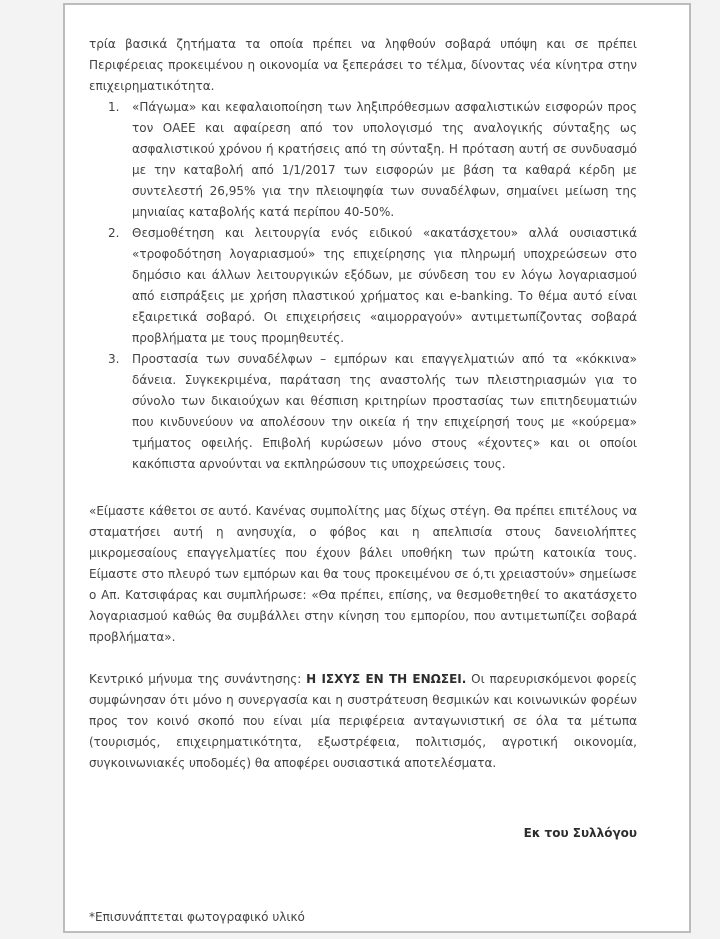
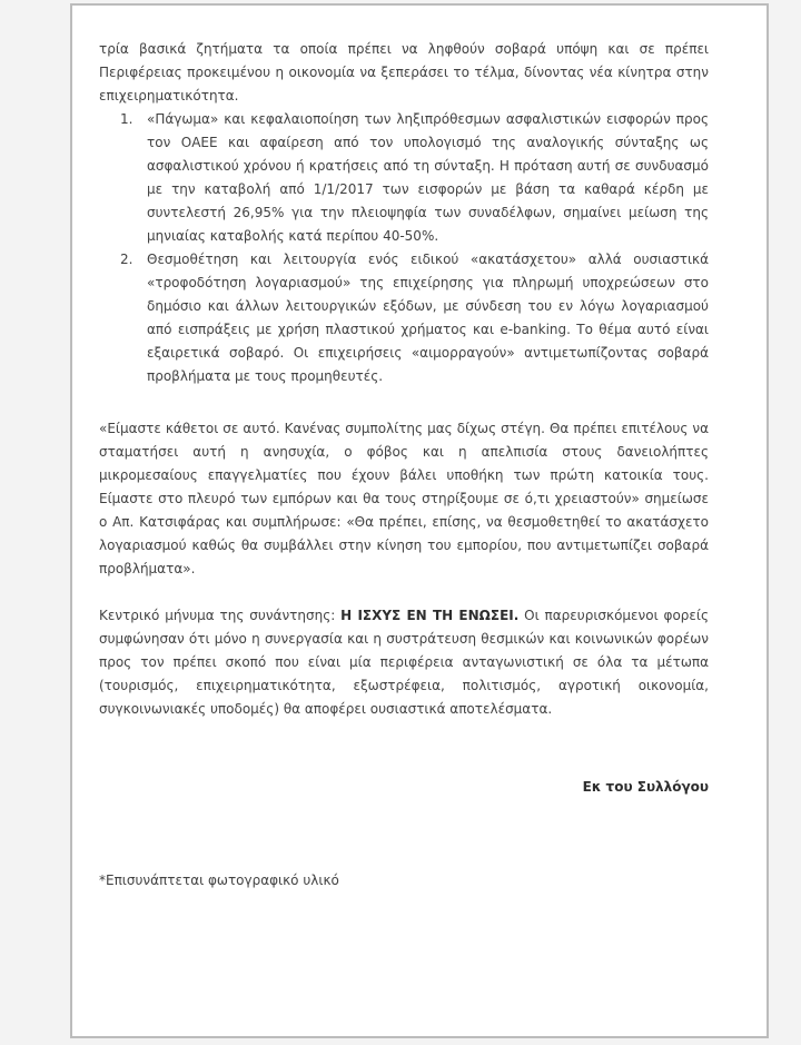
  τρία βασικά ζητήματα τα οποία πρέπει να ληφθούν σοβαρά υπόψη και σε πρέπει Περιφέρειας προκειμένου η οικονομία να ξεπεράσει το τέλμα, δίνοντας νέα κίνητρα στην επιχειρηματικότητα.
  1.
  «Πάγωμα» και κεφαλαιοποίηση των ληξιπρόθεσμων ασφαλιστικών εισφορών προς τον ΟΑΕΕ και αφαίρεση από τον υπολογισμό της αναλογικής σύνταξης ως ασφαλιστικού χρόνου ή κρατήσεις από τη σύνταξη. Η πρόταση αυτή σε συνδυασμό με την καταβολή από 1/1/2017 των εισφορών με βάση τα καθαρά κέρδη με συντελεστή 26,95% για την πλειοψηφία των συναδέλφων, σημαίνει μείωση της μηνιαίας καταβολής κατά περίπου 40-50%.
  2.
  Θεσμοθέτηση και λειτουργία ενός ειδικού «ακατάσχετου» αλλά ουσιαστικά «τροφοδότηση λογαριασμού» της επιχείρησης για πληρωμή υποχρεώσεων στο δημόσιο και άλλων λειτουργικών εξόδων, με σύνδεση του εν λόγω λογαριασμού από εισπράξεις με χρήση πλαστικού χρήματος και e-banking. Το θέμα αυτό είναι εξαιρετικά σοβαρό. Οι επιχειρήσεις «αιμορραγούν» αντιμετωπίζοντας σοβαρά προβλήματα με τους προμηθευτές.
- 3.
- Προστασία των συναδέλφων – εμπόρων και επαγγελματιών από τα «κόκκινα» δάνεια. Συγκεκριμένα, παράταση της αναστολής των πλειστηριασμών για το σύνολο των δικαιούχων και θέσπιση κριτηρίων προστασίας των επιτηδευματιών που κινδυνεύουν να απολέσουν την οικεία ή την επιχείρησή τους με «κούρεμα» τμήματος οφειλής. Επιβολή κυρώσεων μόνο στους «έχοντες» και οι οποίοι κακόπιστα αρνούνται να εκπληρώσουν τις υποχρεώσεις τους.
- «Είμαστε κάθετοι σε αυτό. Κανένας συμπολίτης μας δίχως στέγη. Θα πρέπει επιτέλους να σταματήσει αυτή η ανησυχία, ο φόβος και η απελπισία στους δανειολήπτες μικρομεσαίους επαγγελματίες που έχουν βάλει υποθήκη των πρώτη κατοικία τους. Είμαστε στο πλευρό των εμπόρων και θα τους προκειμένου σε ό,τι χρειαστούν» σημείωσε ο Απ. Κατσιφάρας και συμπλήρωσε: «Θα πρέπει, επίσης, να θεσμοθετηθεί το ακατάσχετο λογαριασμού καθώς θα συμβάλλει στην κίνηση του εμπορίου, που αντιμετωπίζει σοβαρά προβλήματα».
+ «Είμαστε κάθετοι σε αυτό. Κανένας συμπολίτης μας δίχως στέγη. Θα πρέπει επιτέλους να σταματήσει αυτή η ανησυχία, ο φόβος και η απελπισία στους δανειολήπτες μικρομεσαίους επαγγελματίες που έχουν βάλει υποθήκη των πρώτη κατοικία τους. Είμαστε στο πλευρό των εμπόρων και θα τους στηρίξουμε σε ό,τι χρειαστούν» σημείωσε ο Απ. Κατσιφάρας και συμπλήρωσε: «Θα πρέπει, επίσης, να θεσμοθετηθεί το ακατάσχετο λογαριασμού καθώς θα συμβάλλει στην κίνηση του εμπορίου, που αντιμετωπίζει σοβαρά προβλήματα».
- Κεντρικό μήνυμα της συνάντησης: Η ΙΣΧΥΣ ΕΝ ΤΗ ΕΝΩΣΕΙ. Οι παρευρισκόμενοι φορείς συμφώνησαν ότι μόνο η συνεργασία και η συστράτευση θεσμικών και κοινωνικών φορέων προς τον κοινό σκοπό που είναι μία περιφέρεια ανταγωνιστική σε όλα τα μέτωπα (τουρισμός, επιχειρηματικότητα, εξωστρέφεια, πολιτισμός, αγροτική οικονομία, συγκοινωνιακές υποδομές) θα αποφέρει ουσιαστικά αποτελέσματα.
+ Κεντρικό μήνυμα της συνάντησης: Η ΙΣΧΥΣ ΕΝ ΤΗ ΕΝΩΣΕΙ. Οι παρευρισκόμενοι φορείς συμφώνησαν ότι μόνο η συνεργασία και η συστράτευση θεσμικών και κοινωνικών φορέων προς τον πρέπει σκοπό που είναι μία περιφέρεια ανταγωνιστική σε όλα τα μέτωπα (τουρισμός, επιχειρηματικότητα, εξωστρέφεια, πολιτισμός, αγροτική οικονομία, συγκοινωνιακές υποδομές) θα αποφέρει ουσιαστικά αποτελέσματα.
  Εκ του Συλλόγου
  *Επισυνάπτεται φωτογραφικό υλικό
